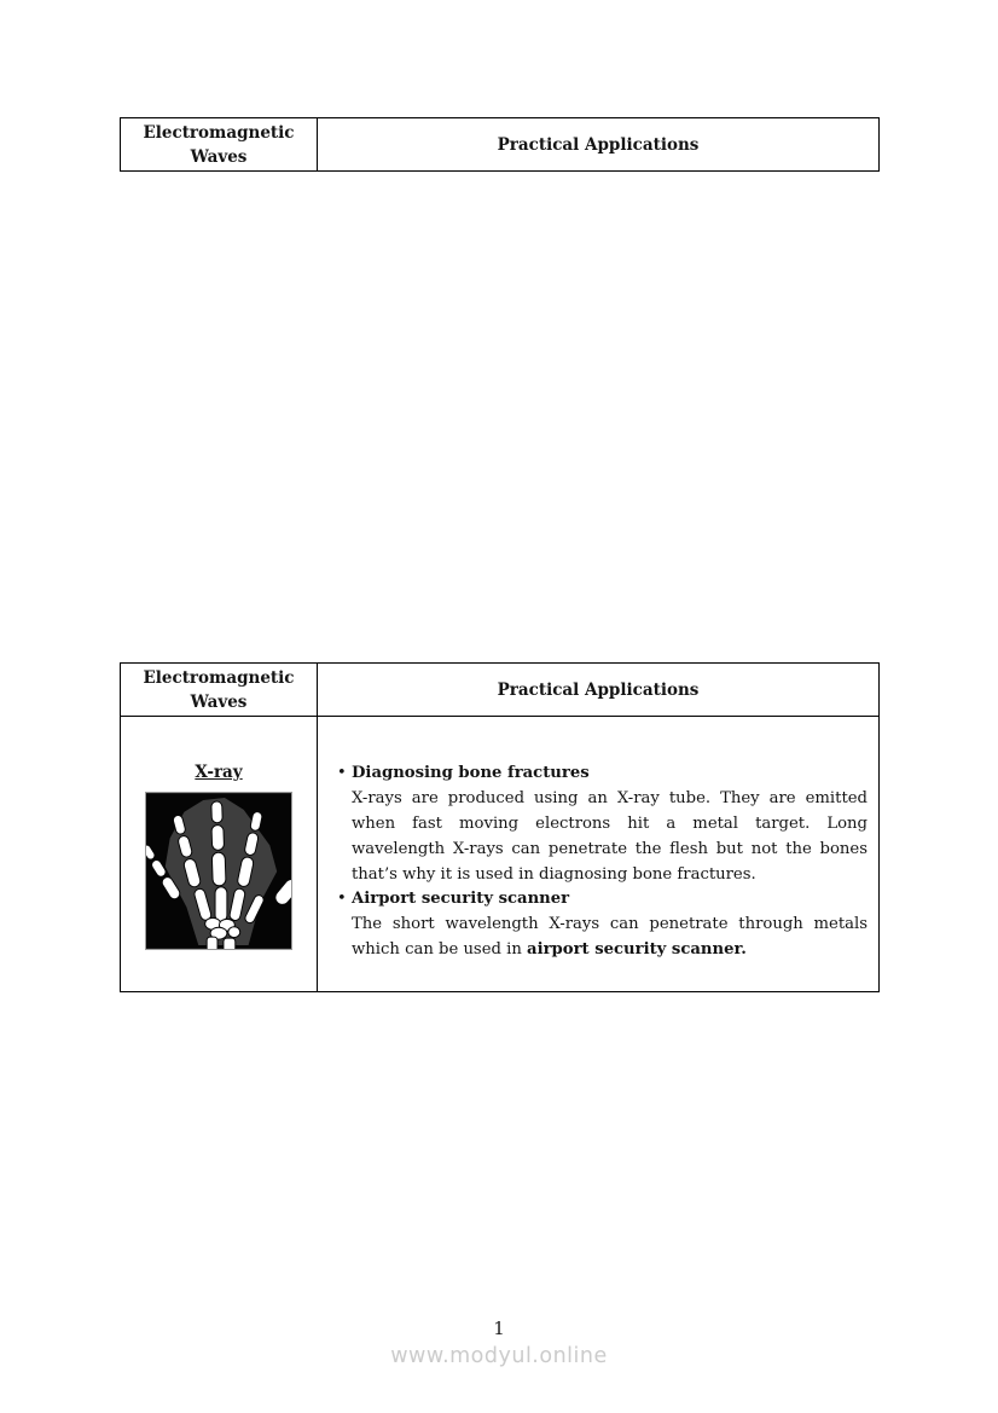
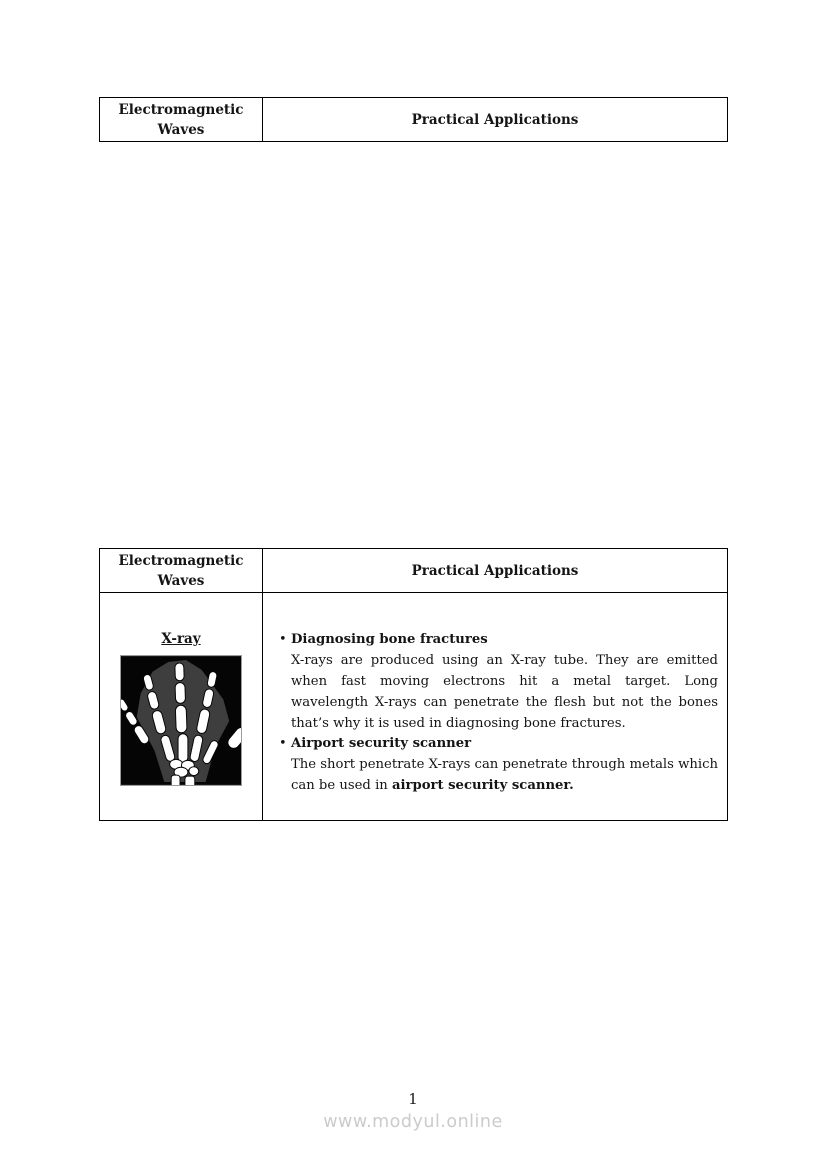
  Electromagnetic Waves	Practical Applications
  Electromagnetic Waves	Practical Applications
- X-ray	Diagnosing bone fractures X-rays are produced using an X-ray tube. They are emitted when fast moving electrons hit a metal target. Long wavelength X-rays can penetrate the flesh but not the bones that’s why it is used in diagnosing bone fractures. Airport security scanner The short wavelength X-rays can penetrate through metals which can be used in airport security scanner.
+ X-ray	Diagnosing bone fractures X-rays are produced using an X-ray tube. They are emitted when fast moving electrons hit a metal target. Long wavelength X-rays can penetrate the flesh but not the bones that’s why it is used in diagnosing bone fractures. Airport security scanner The short penetrate X-rays can penetrate through metals which can be used in airport security scanner.
  1
  www.modyul.online
